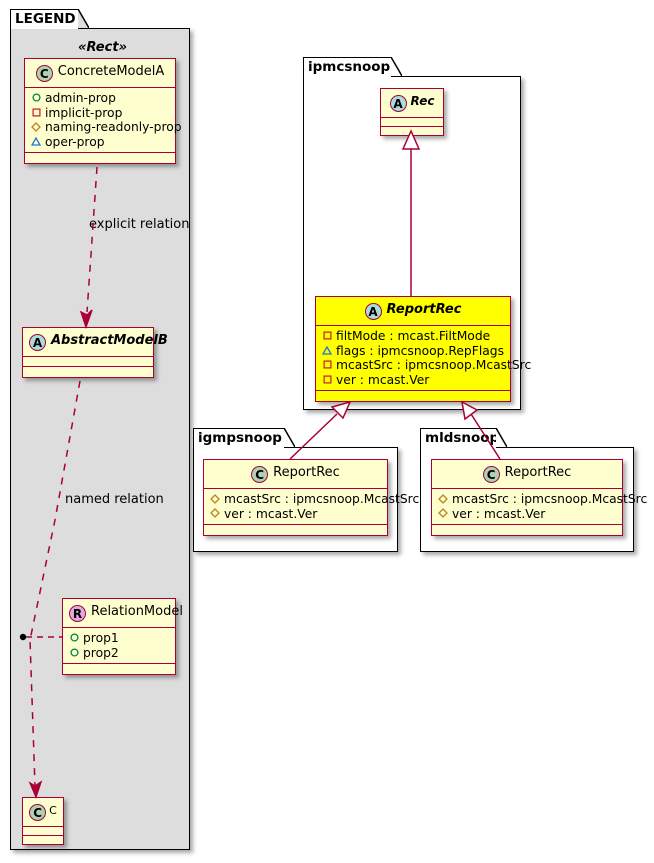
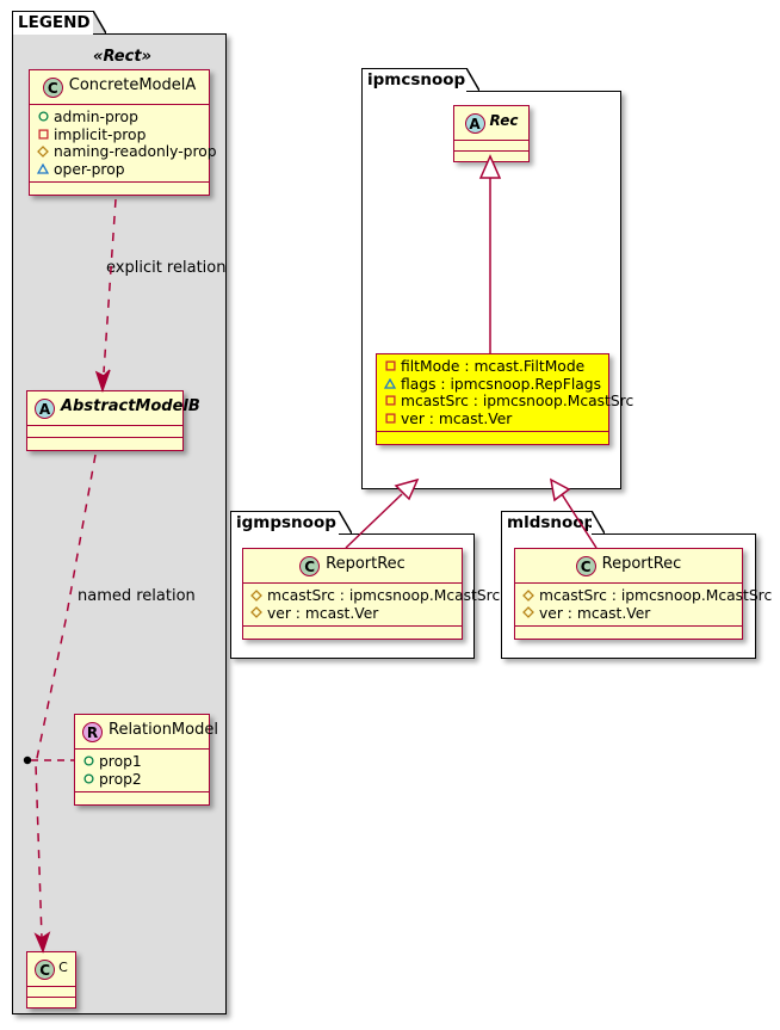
  LEGEND
  «Rect»
  C ConcreteModelA
  admin-prop
  implicit-prop
  naming-readonly-prop
  oper-prop
  A AbstractModelB
  R RelationModel
  prop1
  prop2
  C C
  xplicit relation
  named relation
  ipmcsnoop
  A Rec
- A ReportRec
  filtMode : mcast.FiltMode
  flags : ipmcsnoop.RepFlags
  mcastSrc : ipmcsnoop.McastSrc
  ver : mcast.Ver
  igmpsnoop
  C ReportRec
  mcastSrc : ipmcsnoop.McastSrc
  ver : mcast.Ver
  mldsnoop
  C ReportRec
  mcastSrc : ipmcsnoop.McastSrc
  ver : mcast.Ver
